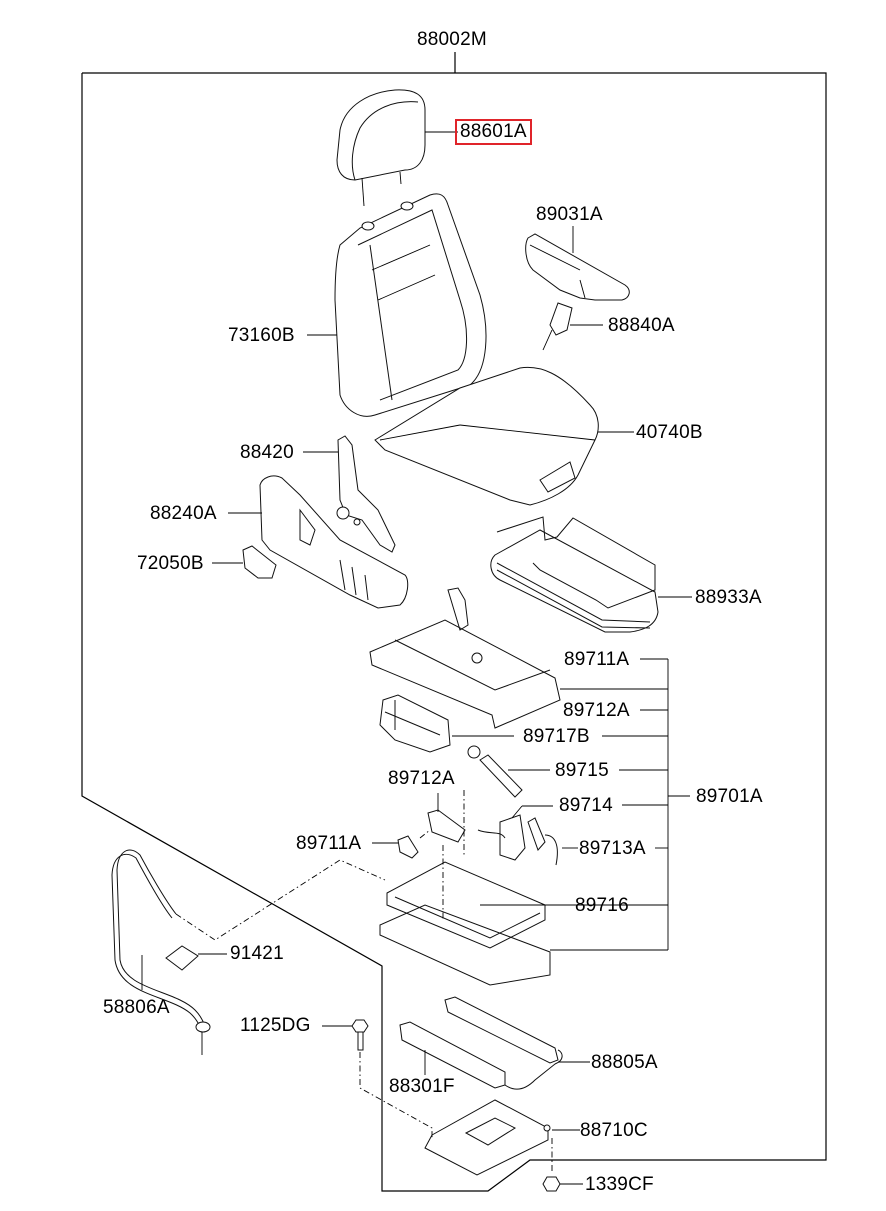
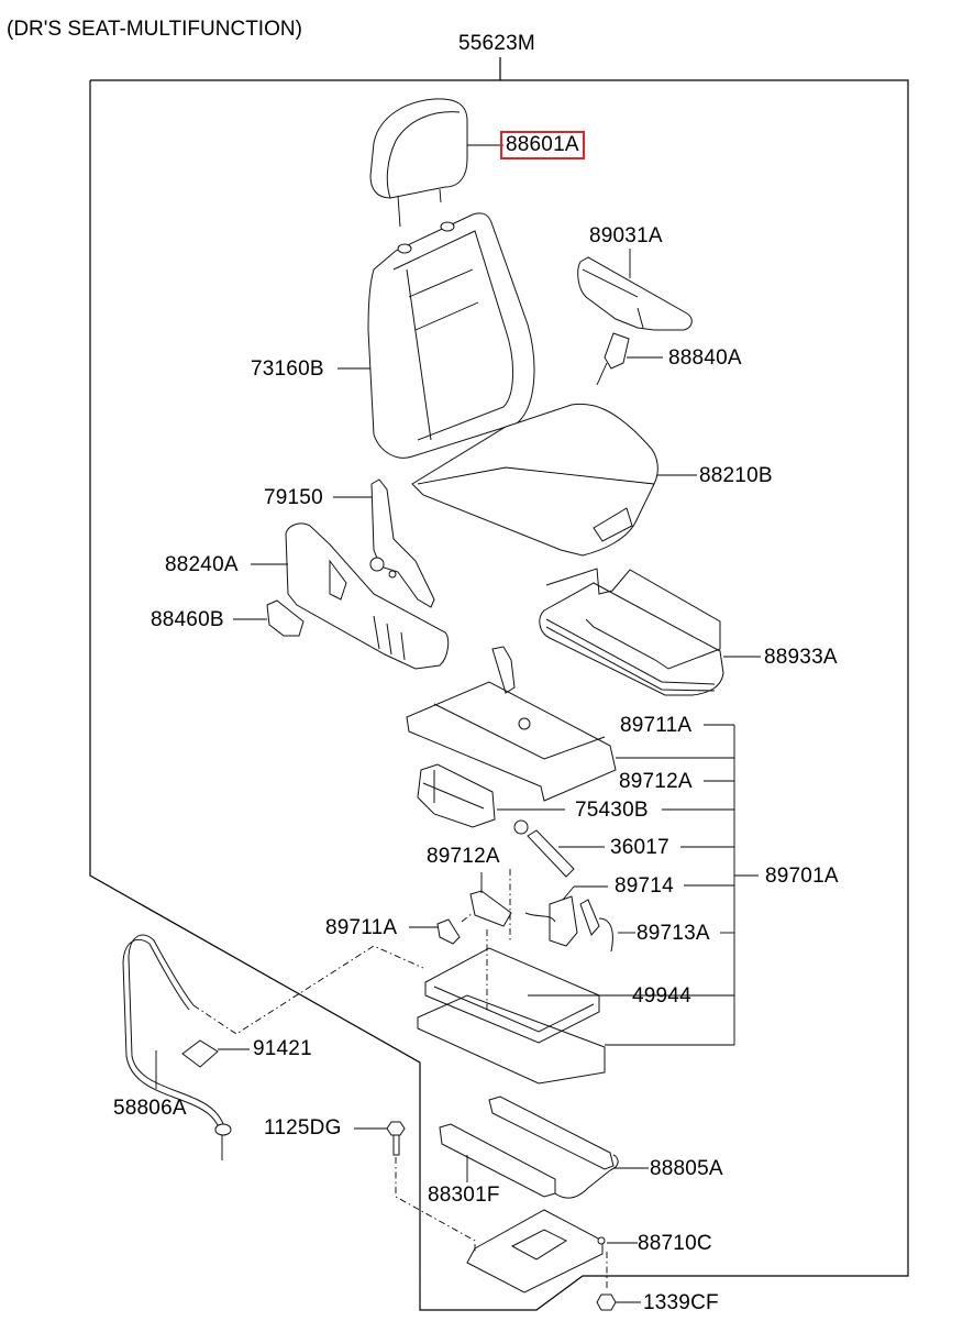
+ (DR'S SEAT-MULTIFUNCTION)
- 88002M
+ 55623M
  88601A
  89031A
  88840A
  73160B
- 40740B
+ 88210B
- 88420
+ 79150
  88240A
- 72050B
+ 88460B
  88933A
  89711A
  89712A
- 89717B
+ 75430B
- 89715
+ 36017
  89714
  89712A
  89711A
  89713A
- 89716
+ 49944
  89701A
  91421
  58806A
  1125DG
  88301F
  88805A
  88710C
  1339CF
